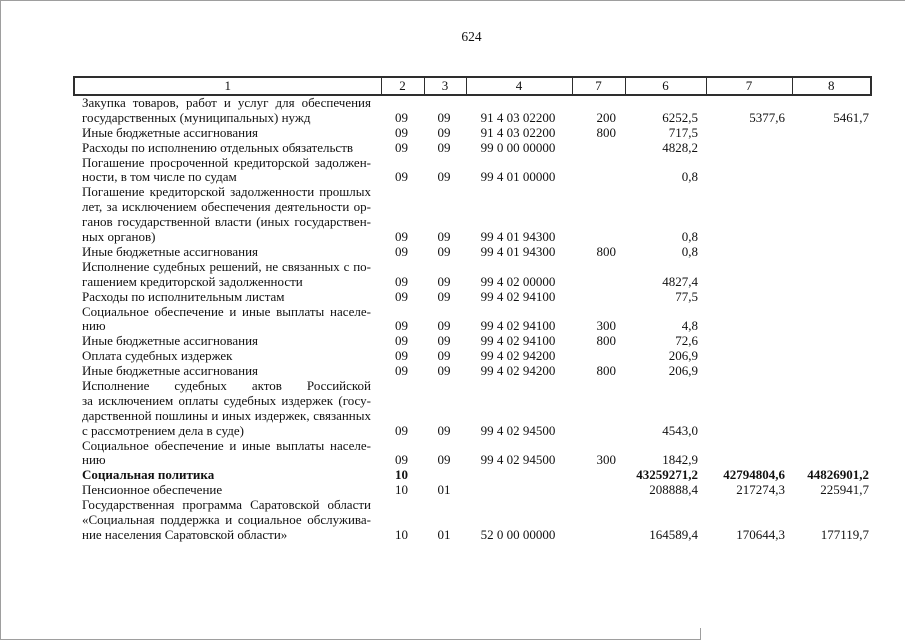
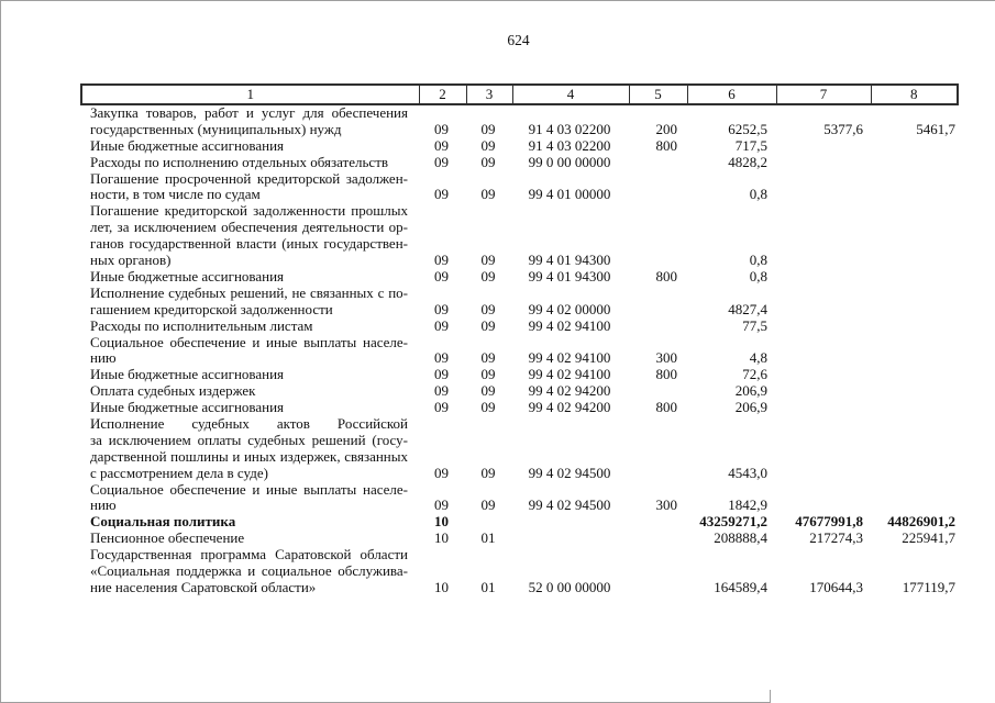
  624
- 1	2	3	4	7	6	7	8
+ 1	2	3	4	5	6	7	8
  Закупка товаров, работ и услуг для обеспечениягосударственных (муниципальных) нужд	09	09	91 4 03 02200	200	6252,5	5377,6	5461,7
  Иные бюджетные ассигнования	09	09	91 4 03 02200	800	717,5
  Расходы по исполнению отдельных обязательств	09	09	99 0 00 00000		4828,2
  Погашение просроченной кредиторской задолжен-ности, в том числе по судам	09	09	99 4 01 00000		0,8
  Погашение кредиторской задолженности прошлыхлет, за исключением обеспечения деятельности ор-ганов государственной власти (иных государствен-ных органов)	09	09	99 4 01 94300		0,8
  Иные бюджетные ассигнования	09	09	99 4 01 94300	800	0,8
  Исполнение судебных решений, не связанных с по-гашением кредиторской задолженности	09	09	99 4 02 00000		4827,4
  Расходы по исполнительным листам	09	09	99 4 02 94100		77,5
  Социальное обеспечение и иные выплаты населе-нию	09	09	99 4 02 94100	300	4,8
  Иные бюджетные ассигнования	09	09	99 4 02 94100	800	72,6
  Оплата судебных издержек	09	09	99 4 02 94200		206,9
  Иные бюджетные ассигнования	09	09	99 4 02 94200	800	206,9
- Исполнение судебных актов Российскойза исключением оплаты судебных издержек (госу-дарственной пошлины и иных издержек, связанныхс рассмотрением дела в суде)	09	09	99 4 02 94500		4543,0
+ Исполнение судебных актов Российскойза исключением оплаты судебных решений (госу-дарственной пошлины и иных издержек, связанныхс рассмотрением дела в суде)	09	09	99 4 02 94500		4543,0
  Социальное обеспечение и иные выплаты населе-нию	09	09	99 4 02 94500	300	1842,9
- Социальная политика	10				43259271,2	42794804,6	44826901,2
+ Социальная политика	10				43259271,2	47677991,8	44826901,2
  Пенсионное обеспечение	10	01			208888,4	217274,3	225941,7
  Государственная программа Саратовской области«Социальная поддержка и социальное обслужива-ние населения Саратовской области»	10	01	52 0 00 00000		164589,4	170644,3	177119,7
